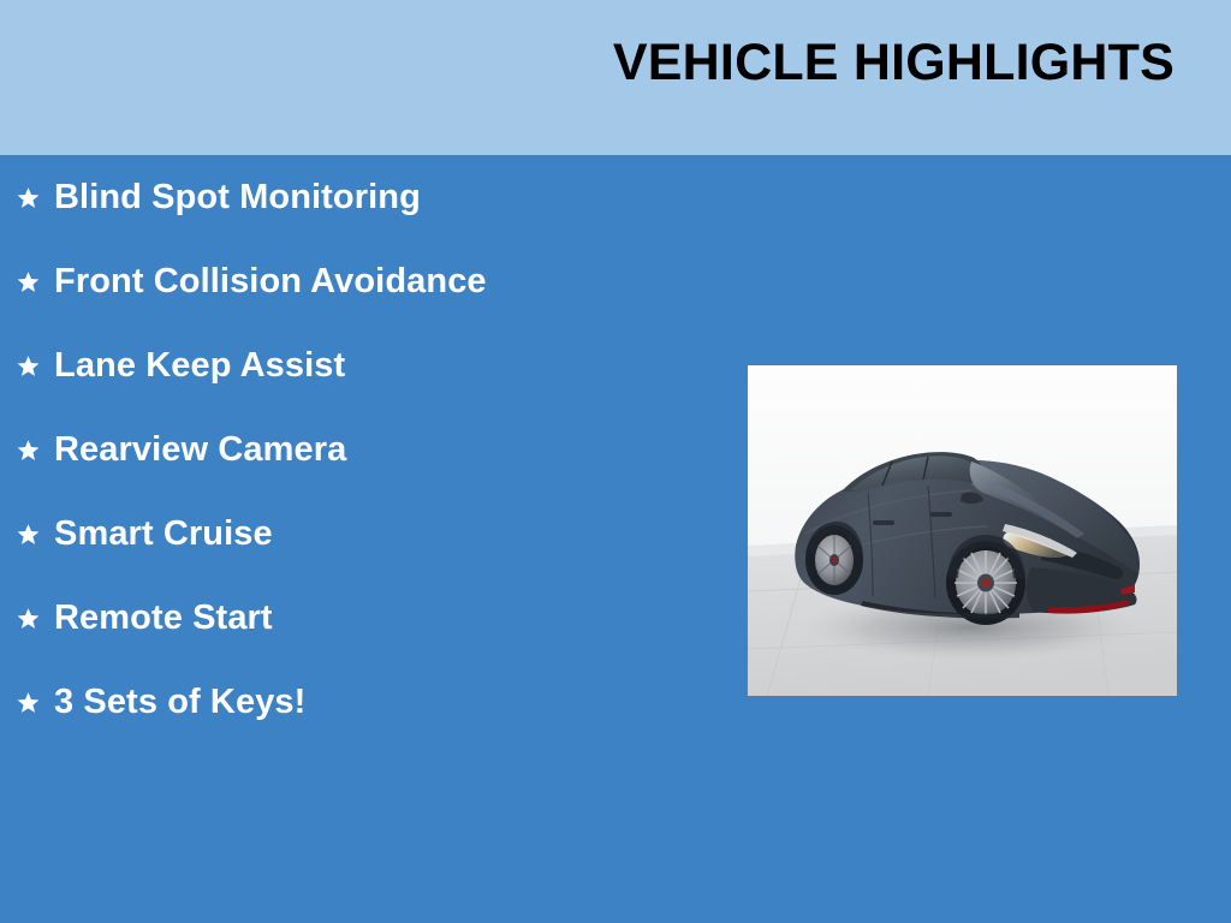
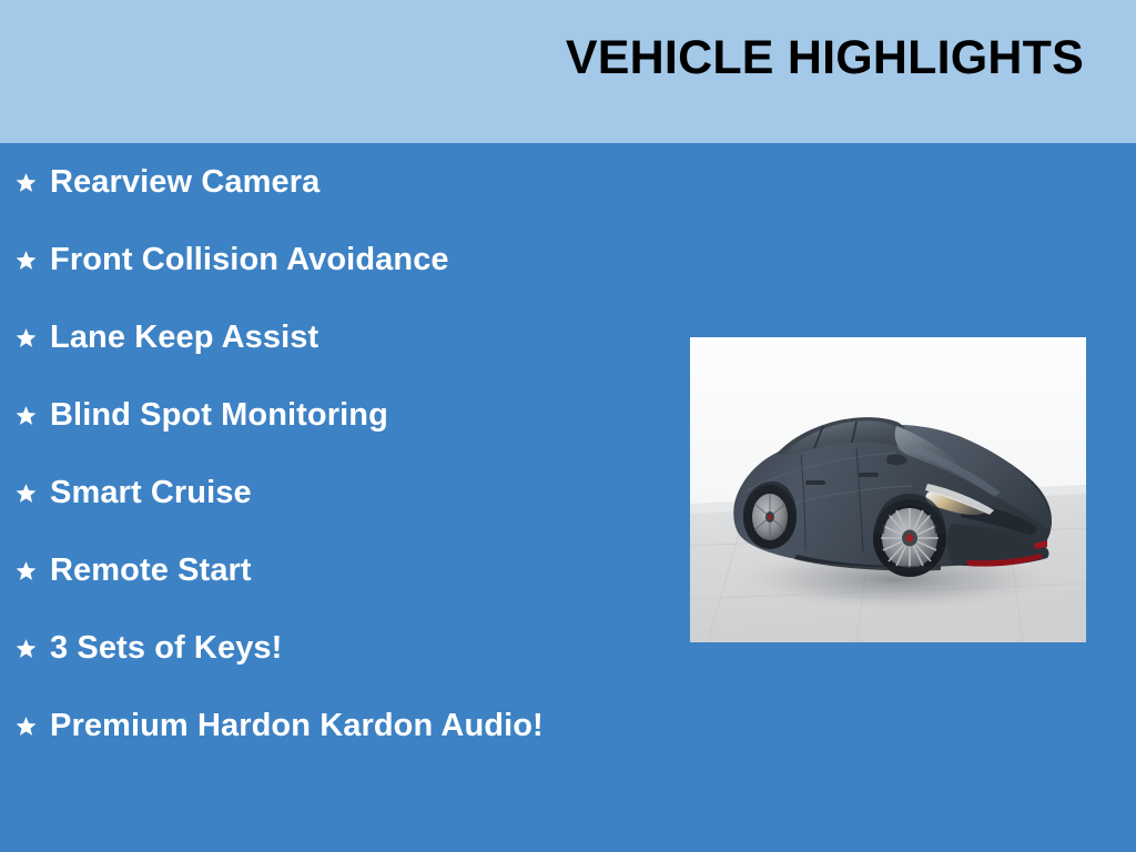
  VEHICLE HIGHLIGHTS
- Blind Spot Monitoring
+ Rearview Camera
  Front Collision Avoidance
  Lane Keep Assist
- Rearview Camera
+ Blind Spot Monitoring
  Smart Cruise
  Remote Start
  3 Sets of Keys!
+ Premium Hardon Kardon Audio!
